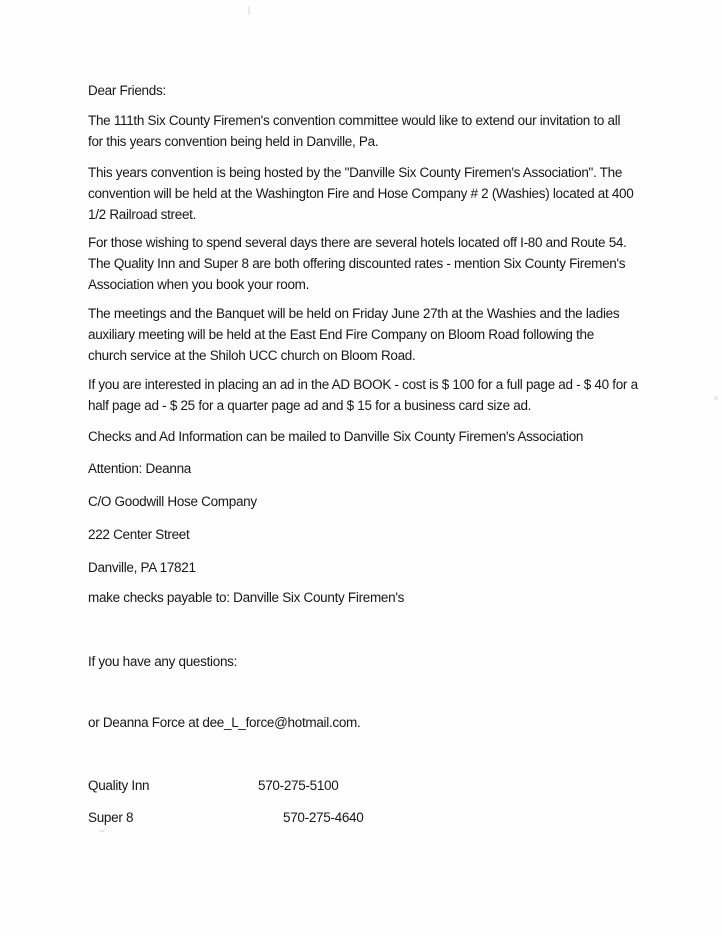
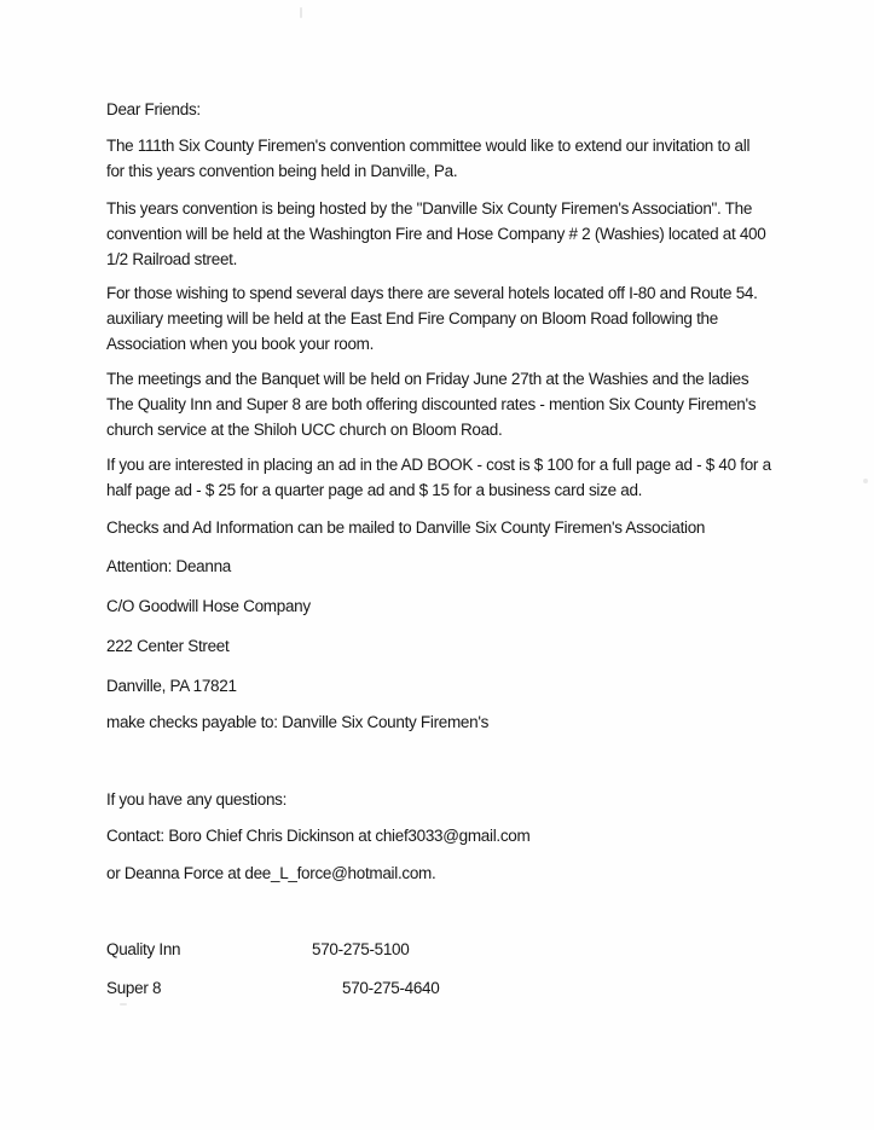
  Dear Friends:
  The 111th Six County Firemen's convention committee would like to extend our invitation to all
  for this years convention being held in Danville, Pa.
  This years convention is being hosted by the "Danville Six County Firemen's Association". The
  convention will be held at the Washington Fire and Hose Company # 2 (Washies) located at 400
  1/2 Railroad street.
  For those wishing to spend several days there are several hotels located off I-80 and Route 54.
- The Quality Inn and Super 8 are both offering discounted rates - mention Six County Firemen's
+ auxiliary meeting will be held at the East End Fire Company on Bloom Road following the
  Association when you book your room.
  The meetings and the Banquet will be held on Friday June 27th at the Washies and the ladies
- auxiliary meeting will be held at the East End Fire Company on Bloom Road following the
+ The Quality Inn and Super 8 are both offering discounted rates - mention Six County Firemen's
  church service at the Shiloh UCC church on Bloom Road.
  If you are interested in placing an ad in the AD BOOK - cost is $ 100 for a full page ad - $ 40 for a
  half page ad - $ 25 for a quarter page ad and $ 15 for a business card size ad.
  Checks and Ad Information can be mailed to Danville Six County Firemen's Association
  Attention: Deanna
  C/O Goodwill Hose Company
  222 Center Street
  Danville, PA 17821
  make checks payable to: Danville Six County Firemen's
  If you have any questions:
+ Contact: Boro Chief Chris Dickinson at chief3033@gmail.com
  or Deanna Force at dee_L_force@hotmail.com.
  Quality Inn
  570-275-5100
  Super 8
  570-275-4640
